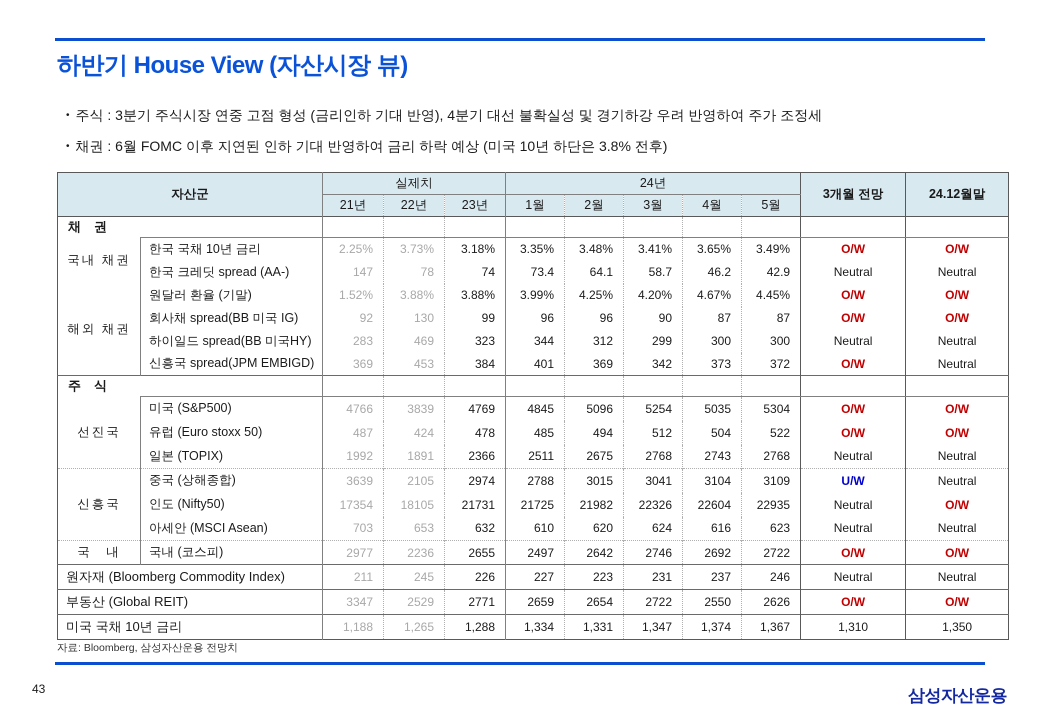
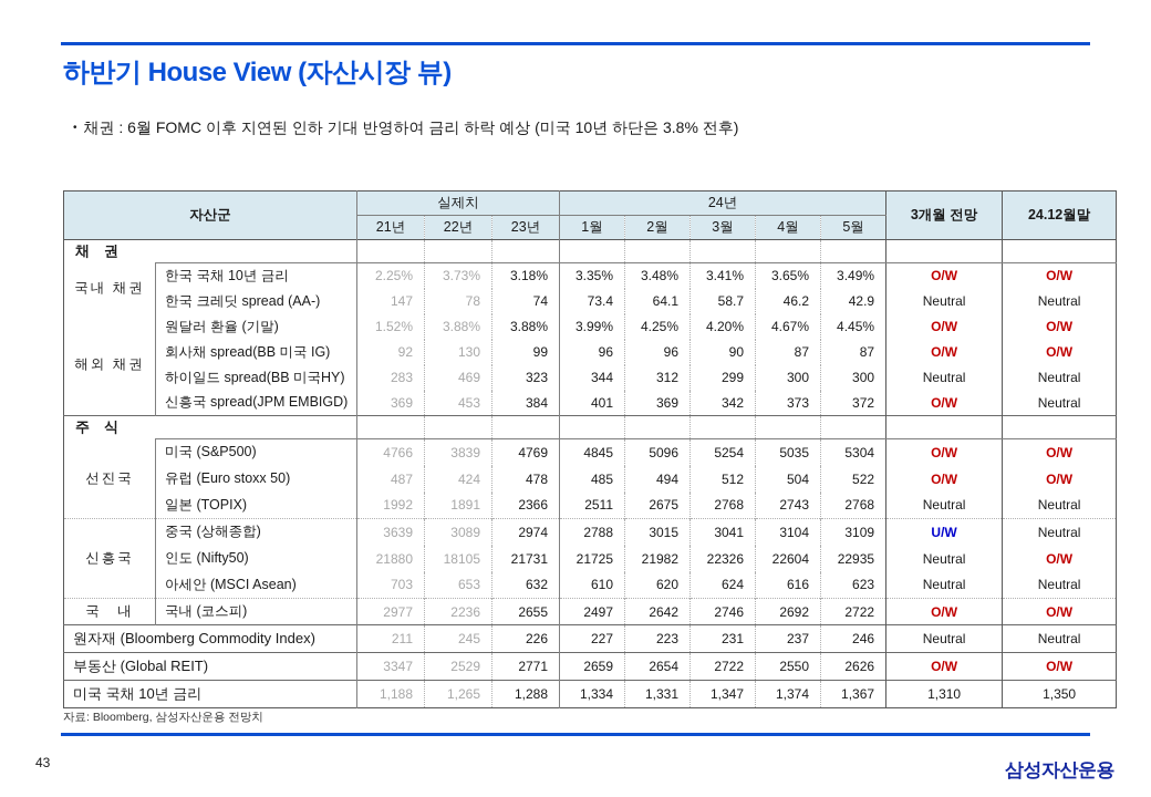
  하반기 House View (자산시장 뷰)
- • 주식 : 3분기 주식시장 연중 고점 형성 (금리인하 기대 반영), 4분기 대선 불확실성 및 경기하강 우려 반영하여 주가 조정세
  • 채권 : 6월 FOMC 이후 지연된 인하 기대 반영하여 금리 하락 예상 (미국 10년 하단은 3.8% 전후)
  자산군	실제치	24년	3개월 전망	24.12월말
  21년	22년	23년	1월	2월	3월	4월	5월
  채 권
  국내 채권	한국 국채 10년 금리	2.25%	3.73%	3.18%	3.35%	3.48%	3.41%	3.65%	3.49%	O/W	O/W
  한국 크레딧 spread (AA-)	147	78	74	73.4	64.1	58.7	46.2	42.9	Neutral	Neutral
  해외 채권	원달러 환율 (기말)	1.52%	3.88%	3.88%	3.99%	4.25%	4.20%	4.67%	4.45%	O/W	O/W
  회사채 spread(BB 미국 IG)	92	130	99	96	96	90	87	87	O/W	O/W
  하이일드 spread(BB 미국HY)	283	469	323	344	312	299	300	300	Neutral	Neutral
  신흥국 spread(JPM EMBIGD)	369	453	384	401	369	342	373	372	O/W	Neutral
  주 식
  선진국	미국 (S&P500)	4766	3839	4769	4845	5096	5254	5035	5304	O/W	O/W
  유럽 (Euro stoxx 50)	487	424	478	485	494	512	504	522	O/W	O/W
  일본 (TOPIX)	1992	1891	2366	2511	2675	2768	2743	2768	Neutral	Neutral
- 신흥국	중국 (상해종합)	3639	2105	2974	2788	3015	3041	3104	3109	U/W	Neutral
+ 신흥국	중국 (상해종합)	3639	3089	2974	2788	3015	3041	3104	3109	U/W	Neutral
- 인도 (Nifty50)	17354	18105	21731	21725	21982	22326	22604	22935	Neutral	O/W
+ 인도 (Nifty50)	21880	18105	21731	21725	21982	22326	22604	22935	Neutral	O/W
  아세안 (MSCI Asean)	703	653	632	610	620	624	616	623	Neutral	Neutral
  국 내	국내 (코스피)	2977	2236	2655	2497	2642	2746	2692	2722	O/W	O/W
  원자재 (Bloomberg Commodity Index)	211	245	226	227	223	231	237	246	Neutral	Neutral
  부동산 (Global REIT)	3347	2529	2771	2659	2654	2722	2550	2626	O/W	O/W
  미국 국채 10년 금리	1,188	1,265	1,288	1,334	1,331	1,347	1,374	1,367	1,310	1,350
  자료: Bloomberg, 삼성자산운용 전망치
  43
  삼성자산운용
